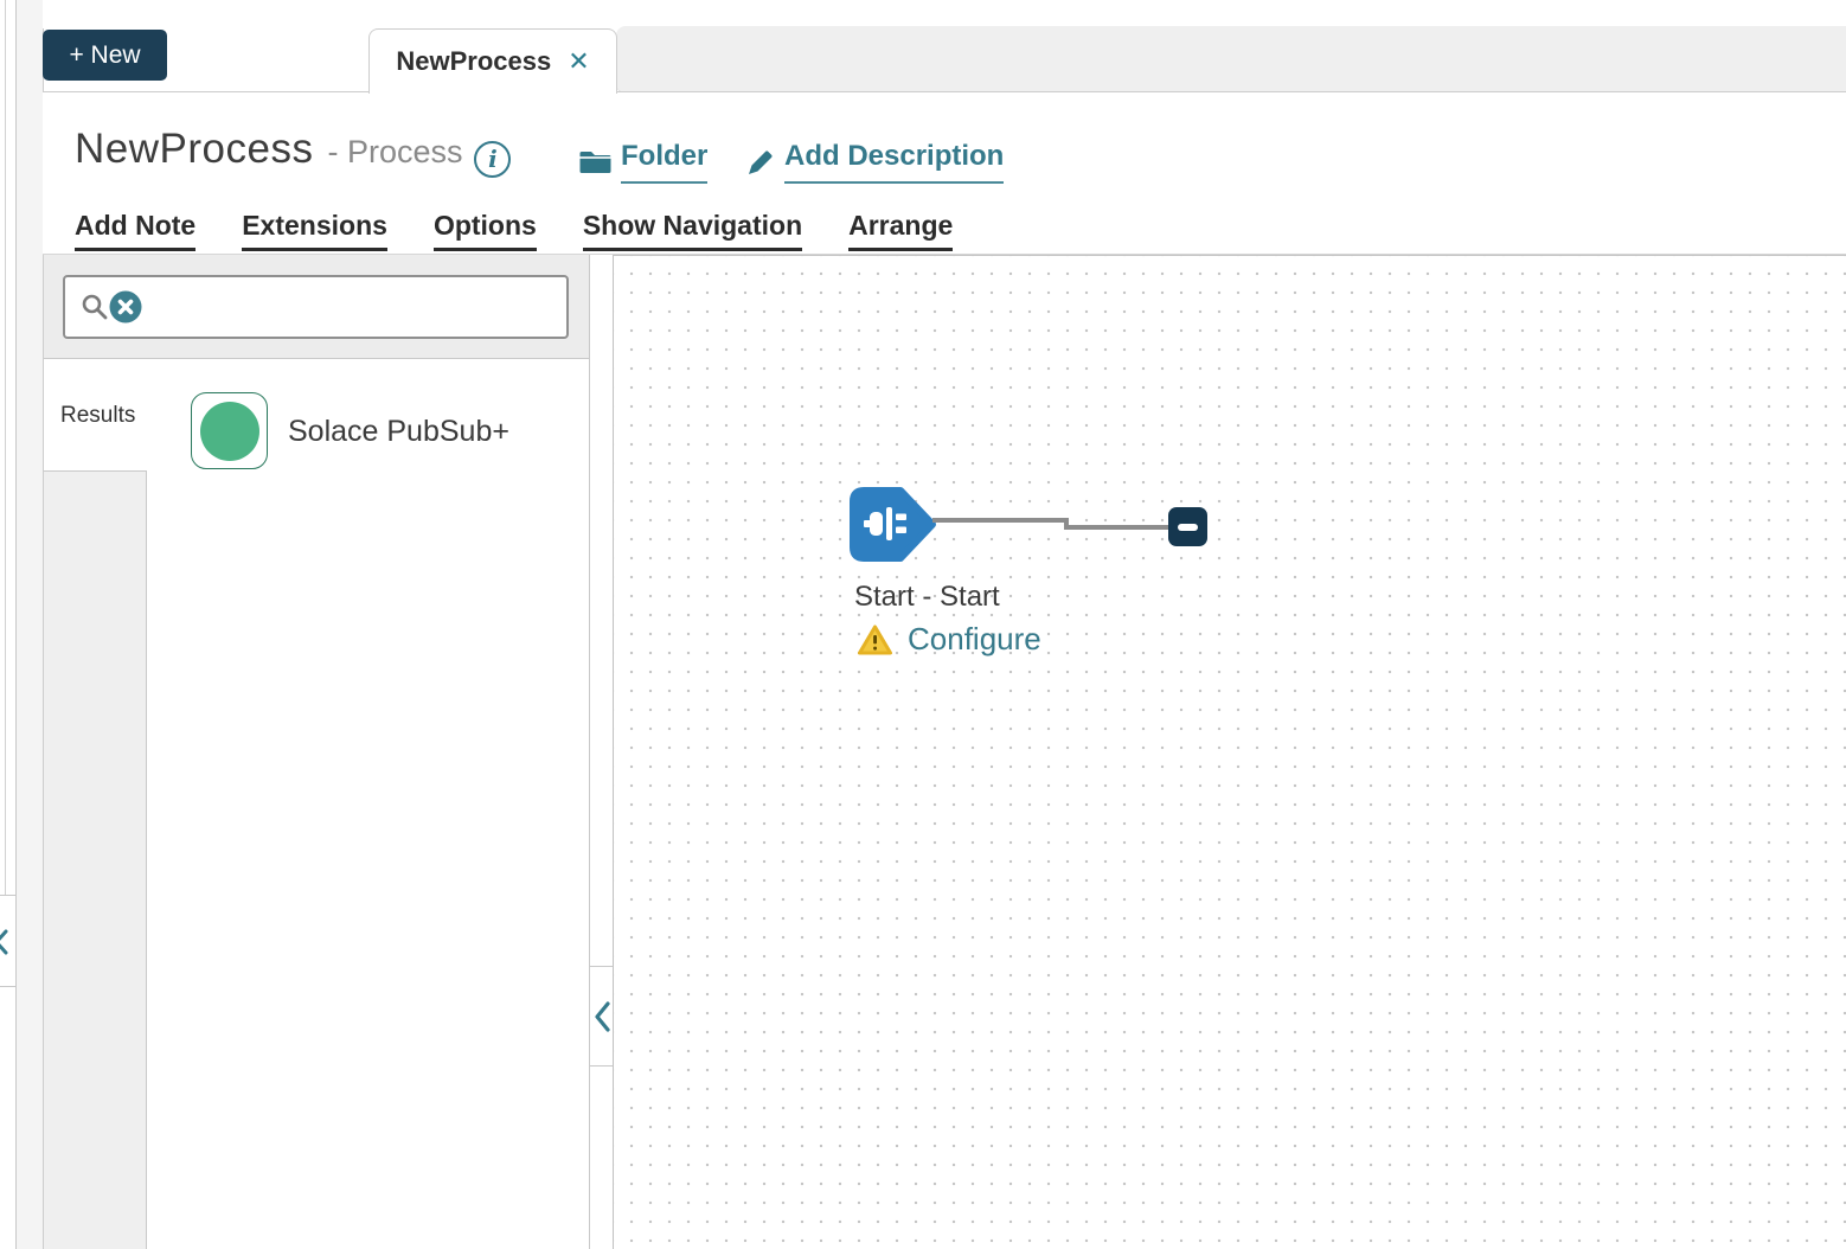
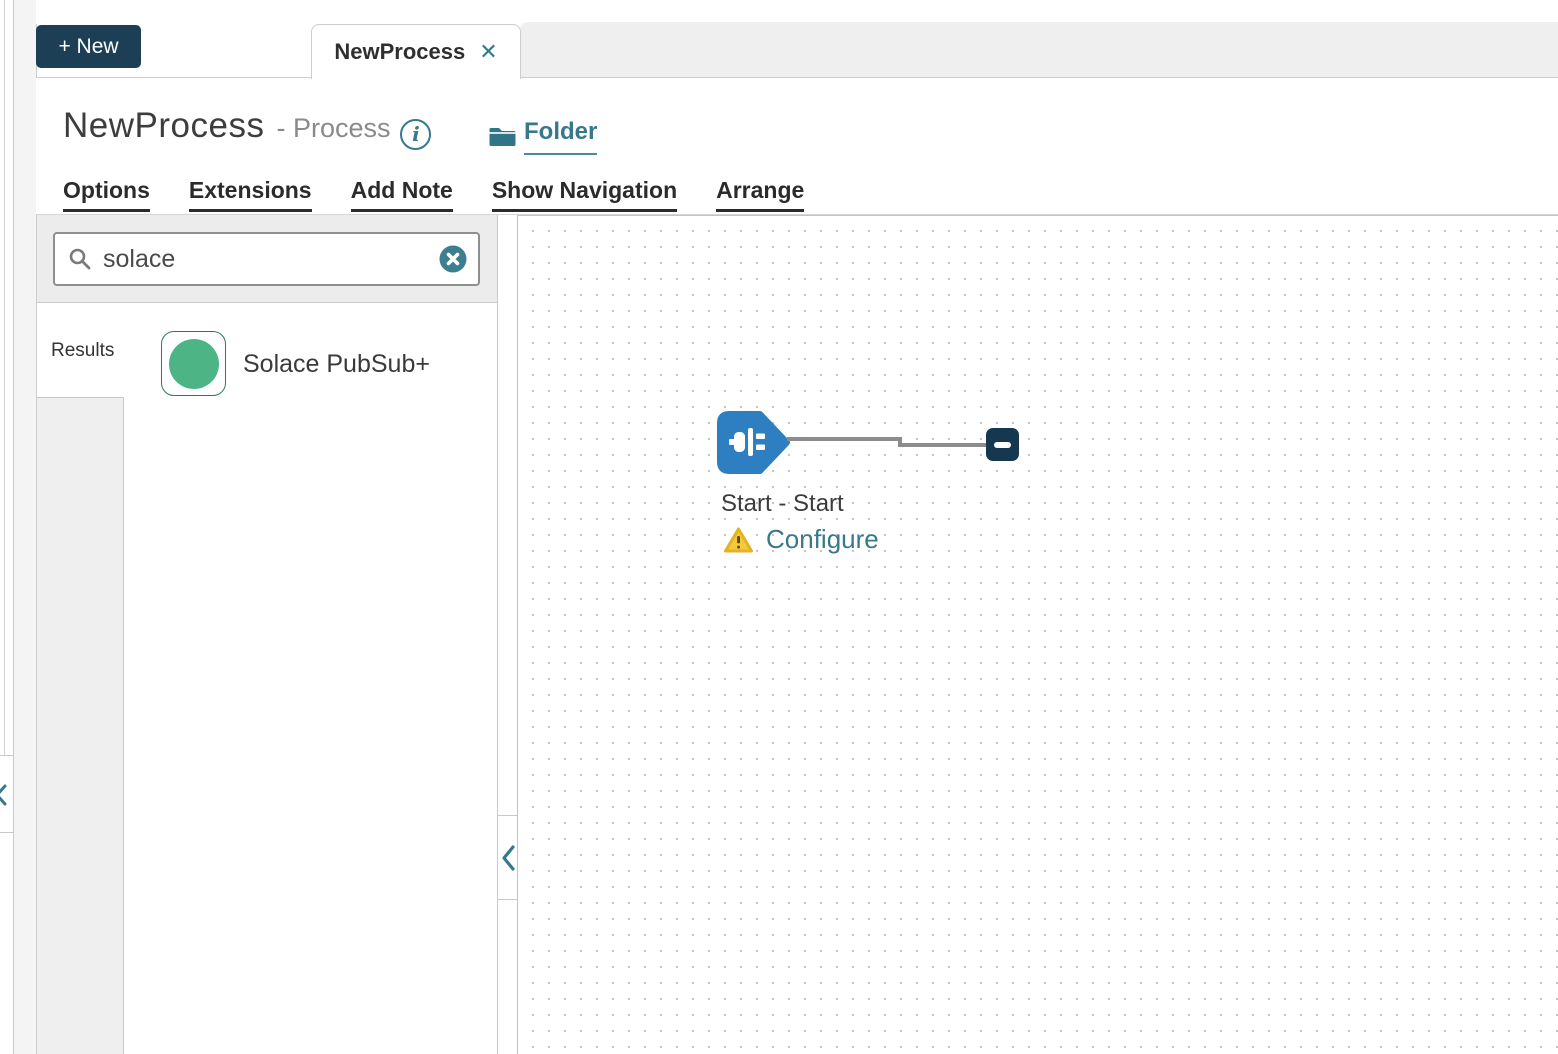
  + New
  NewProcess
  ✕
  NewProcess
  - Process
  i
  Folder
- Add Description
- Add Note
+ Options
  Extensions
- Options
+ Add Note
  Show Navigation
  Arrange
+ solace
  Results
  Solace PubSub+
  Start - Start
  Configure
